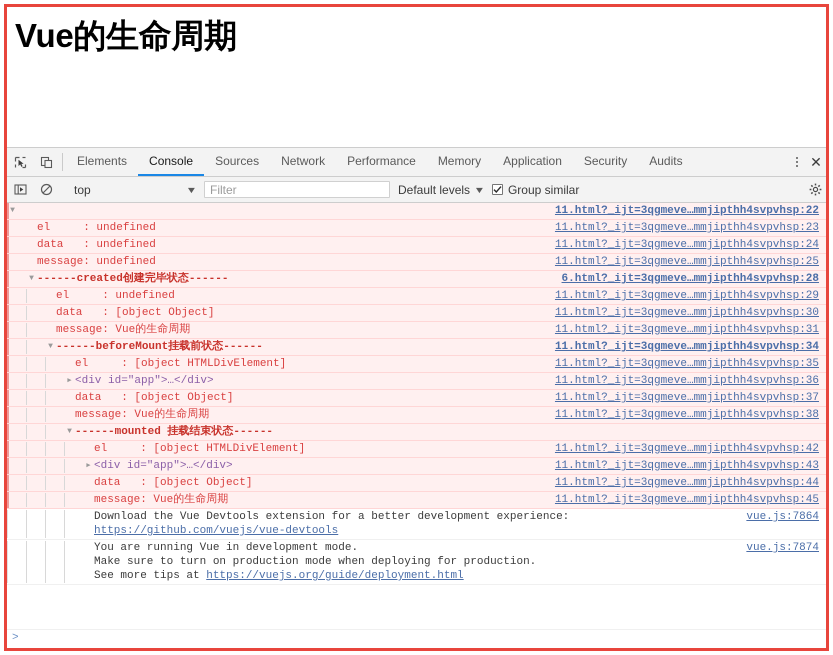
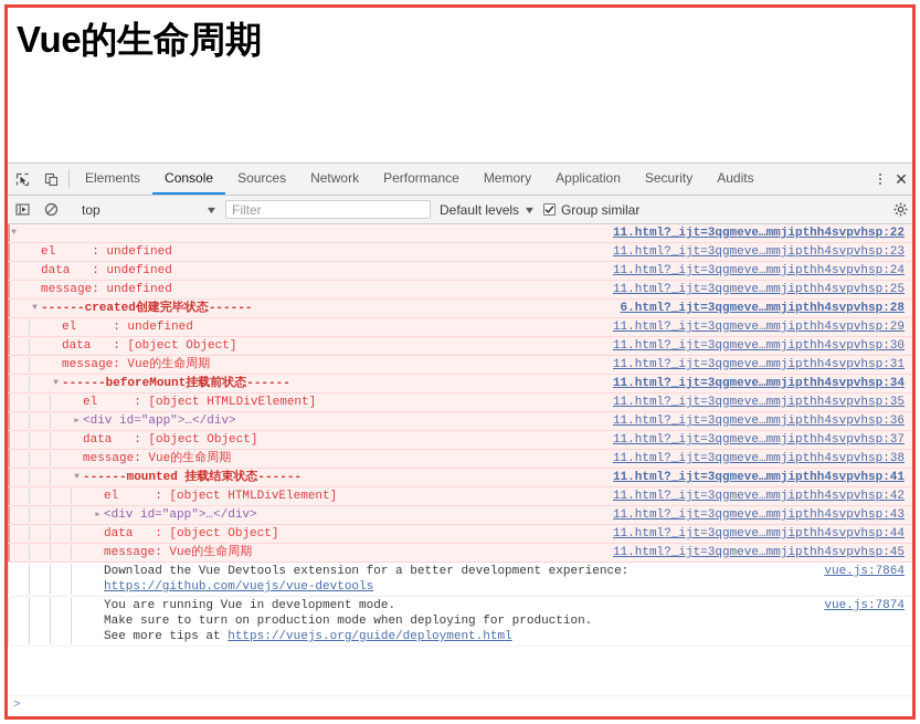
  Vue的生命周期
  Elements
  Console
  Sources
  Network
  Performance
  Memory
  Application
  Security
  Audits
  ✕
  top
  ▼
  Filter
  Default levels
  ▼
  Group similar
  11.html?_ijt=3qgmeve…mmjipthh4svpvhsp:22
  el : undefined
  11.html?_ijt=3qgmeve…mmjipthh4svpvhsp:23
  data : undefined
  11.html?_ijt=3qgmeve…mmjipthh4svpvhsp:24
  message: undefined
  11.html?_ijt=3qgmeve…mmjipthh4svpvhsp:25
  ------created创建完毕状态------
  6.html?_ijt=3qgmeve…mmjipthh4svpvhsp:28
  el : undefined
  11.html?_ijt=3qgmeve…mmjipthh4svpvhsp:29
  data : [object Object]
  11.html?_ijt=3qgmeve…mmjipthh4svpvhsp:30
  message: Vue的生命周期
  11.html?_ijt=3qgmeve…mmjipthh4svpvhsp:31
  ------beforeMount挂载前状态------
  11.html?_ijt=3qgmeve…mmjipthh4svpvhsp:34
  el : [object HTMLDivElement]
  11.html?_ijt=3qgmeve…mmjipthh4svpvhsp:35
  <div id="app">…</div>
  11.html?_ijt=3qgmeve…mmjipthh4svpvhsp:36
  data : [object Object]
  11.html?_ijt=3qgmeve…mmjipthh4svpvhsp:37
  message: Vue的生命周期
  11.html?_ijt=3qgmeve…mmjipthh4svpvhsp:38
  ------mounted 挂载结束状态------
+ 11.html?_ijt=3qgmeve…mmjipthh4svpvhsp:41
  el : [object HTMLDivElement]
  11.html?_ijt=3qgmeve…mmjipthh4svpvhsp:42
  <div id="app">…</div>
  11.html?_ijt=3qgmeve…mmjipthh4svpvhsp:43
  data : [object Object]
  11.html?_ijt=3qgmeve…mmjipthh4svpvhsp:44
  message: Vue的生命周期
  11.html?_ijt=3qgmeve…mmjipthh4svpvhsp:45
  Download the Vue Devtools extension for a better development experience: https://github.com/vuejs/vue-devtools
  vue.js:7864
  You are running Vue in development mode. Make sure to turn on production mode when deploying for production. See more tips at https://vuejs.org/guide/deployment.html
  vue.js:7874
  >
